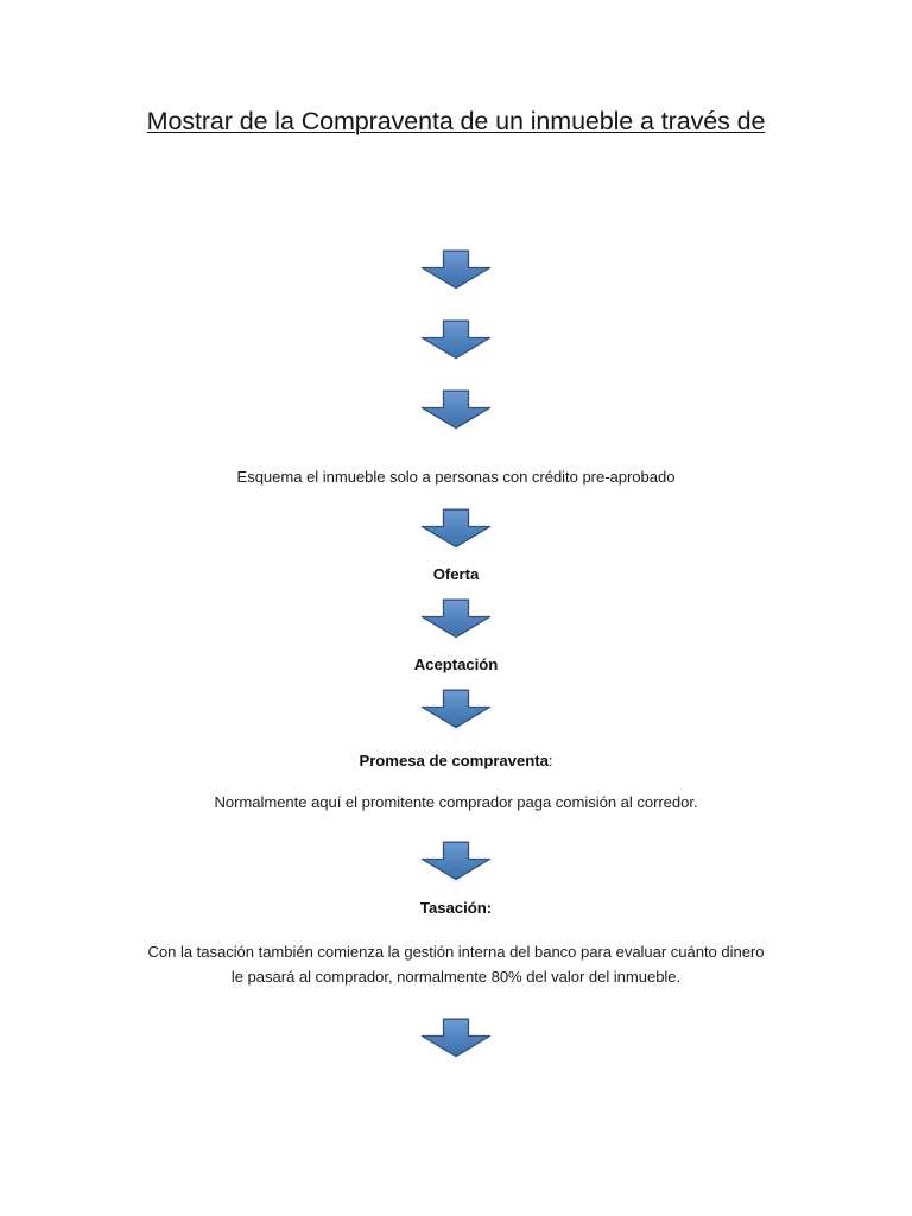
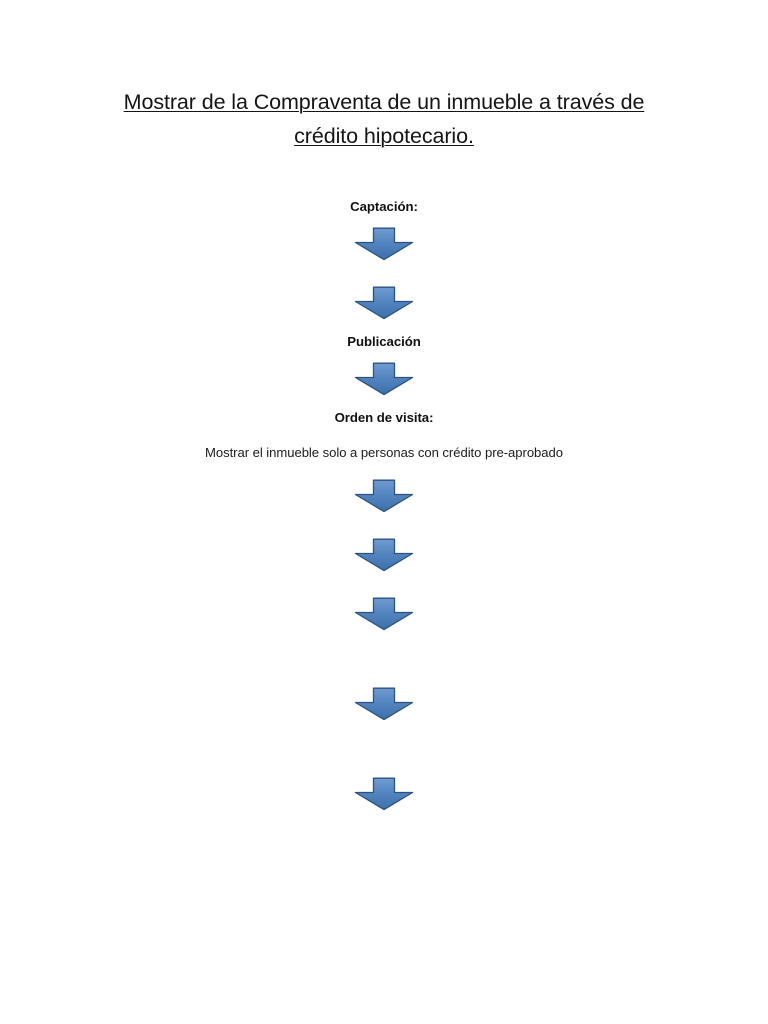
  Mostrar de la Compraventa de un inmueble a través de
+ crédito hipotecario.
+ Captación:
+ Publicación
+ Orden de visita:
- Esquema el inmueble solo a personas con crédito pre-aprobado
+ Mostrar el inmueble solo a personas con crédito pre-aprobado
- Oferta
- Aceptación
- Promesa de compraventa:
- Normalmente aquí el promitente comprador paga comisión al corredor.
- Tasación:
- Con la tasación también comienza la gestión interna del banco para evaluar cuánto dinero
- le pasará al comprador, normalmente 80% del valor del inmueble.
